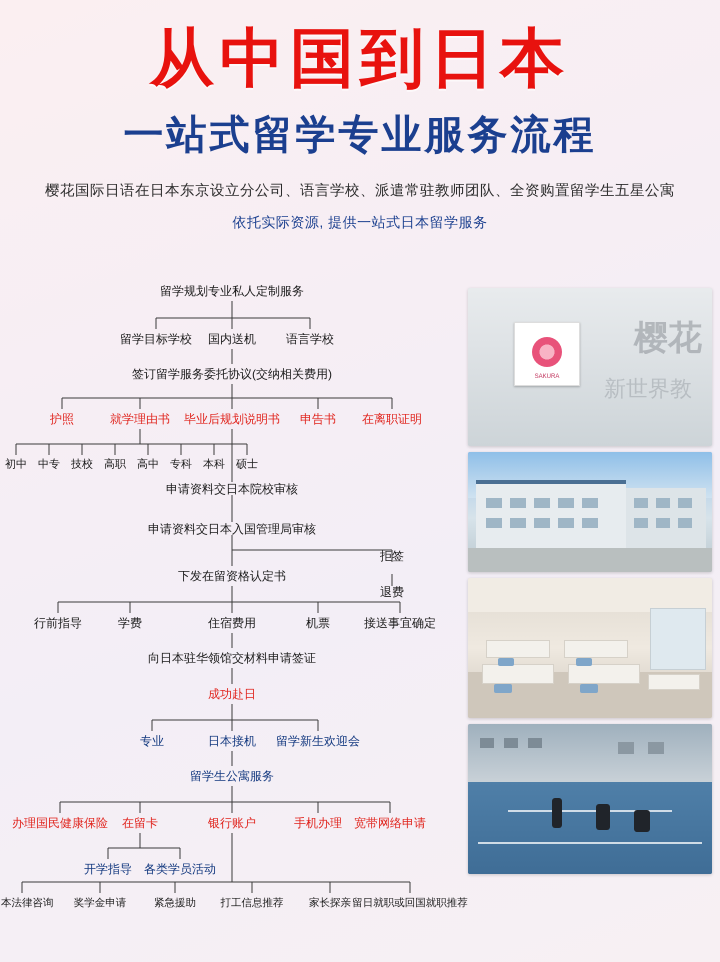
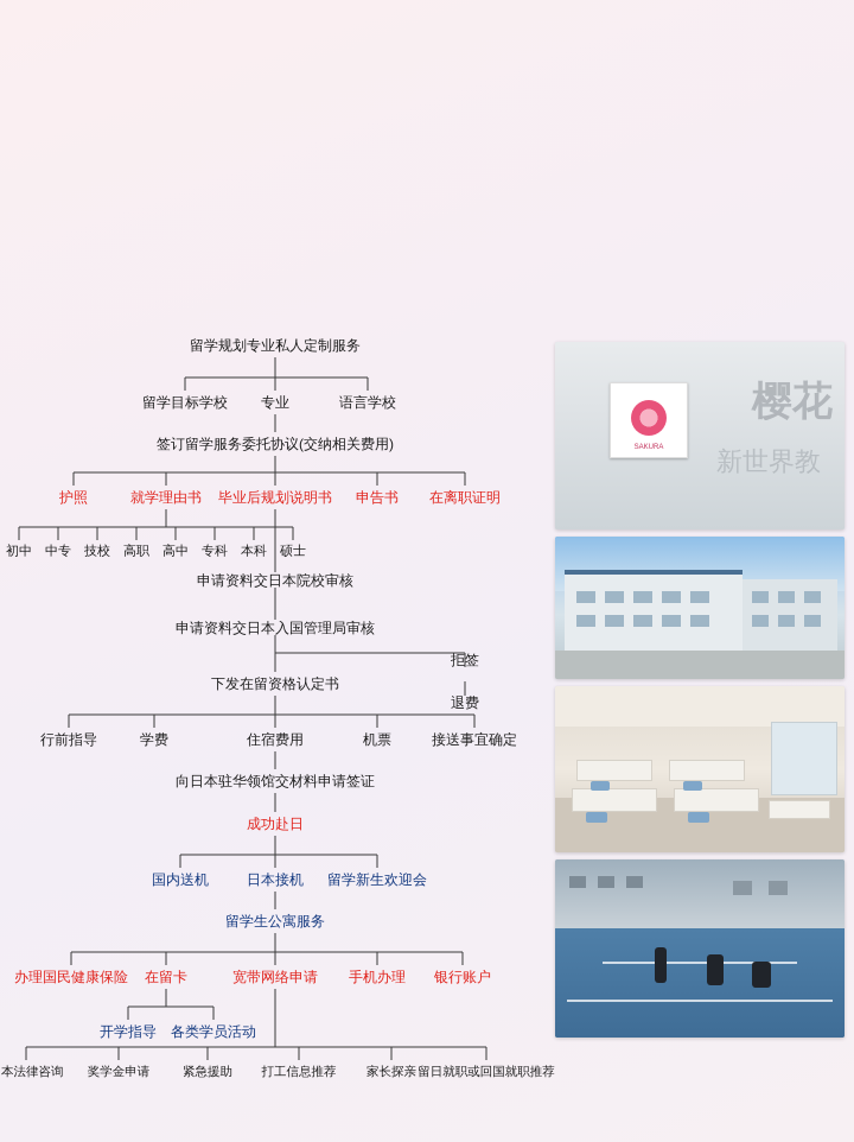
- 从中国到日本
- 一站式留学专业服务流程
- 樱花国际日语在日本东京设立分公司、语言学校、派遣常驻教师团队、全资购置留学生五星公寓
- 依托实际资源, 提供一站式日本留学服务
  留学规划专业私人定制服务
  留学目标学校
- 国内送机
+ 专业
  语言学校
  签订留学服务委托协议(交纳相关费用)
  护照
  就学理由书
  毕业后规划说明书
  申告书
  在离职证明
  初中
  中专
  技校
  高职
  高中
  专科
  本科
  硕士
  申请资料交日本院校审核
  申请资料交日本入国管理局审核
  拒签
  退费
  下发在留资格认定书
  行前指导
  学费
  住宿费用
  机票
  接送事宜确定
  向日本驻华领馆交材料申请签证
  成功赴日
- 专业
+ 国内送机
  日本接机
  留学新生欢迎会
  留学生公寓服务
  办理国民健康保险
  在留卡
- 银行账户
+ 宽带网络申请
  手机办理
- 宽带网络申请
+ 银行账户
  开学指导
  各类学员活动
  本法律咨询
  奖学金申请
  紧急援助
  打工信息推荐
  家长探亲
  留日就职或回国就职推荐
  樱花
  新世界教
